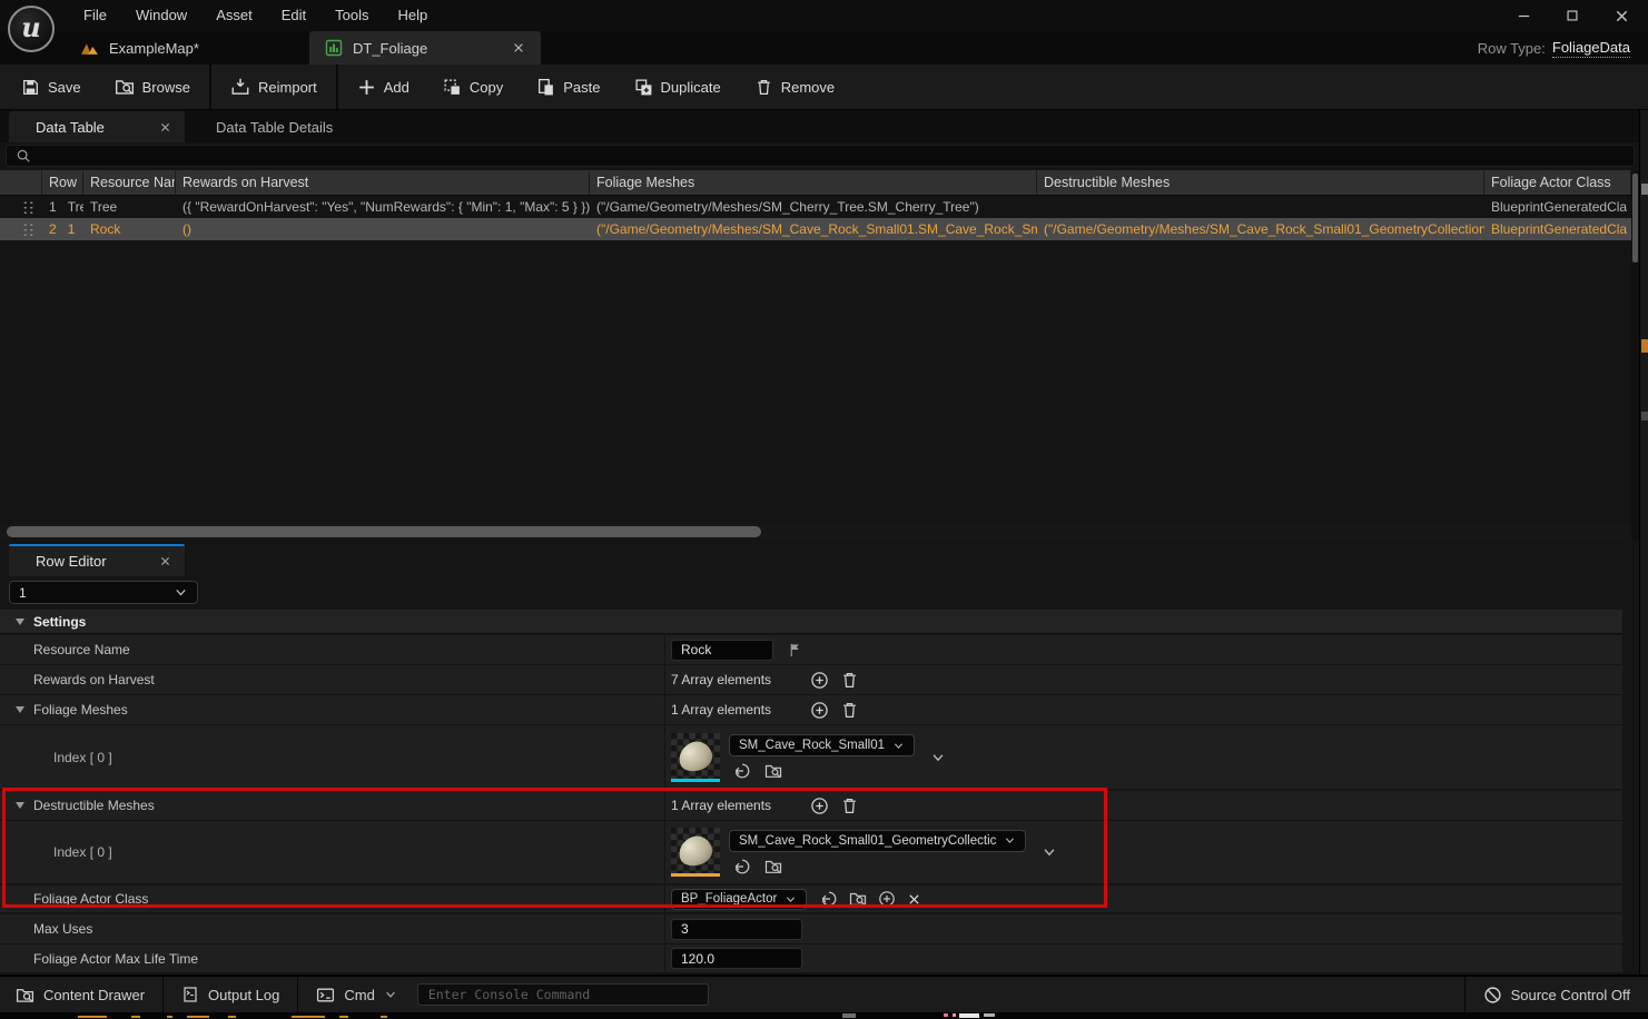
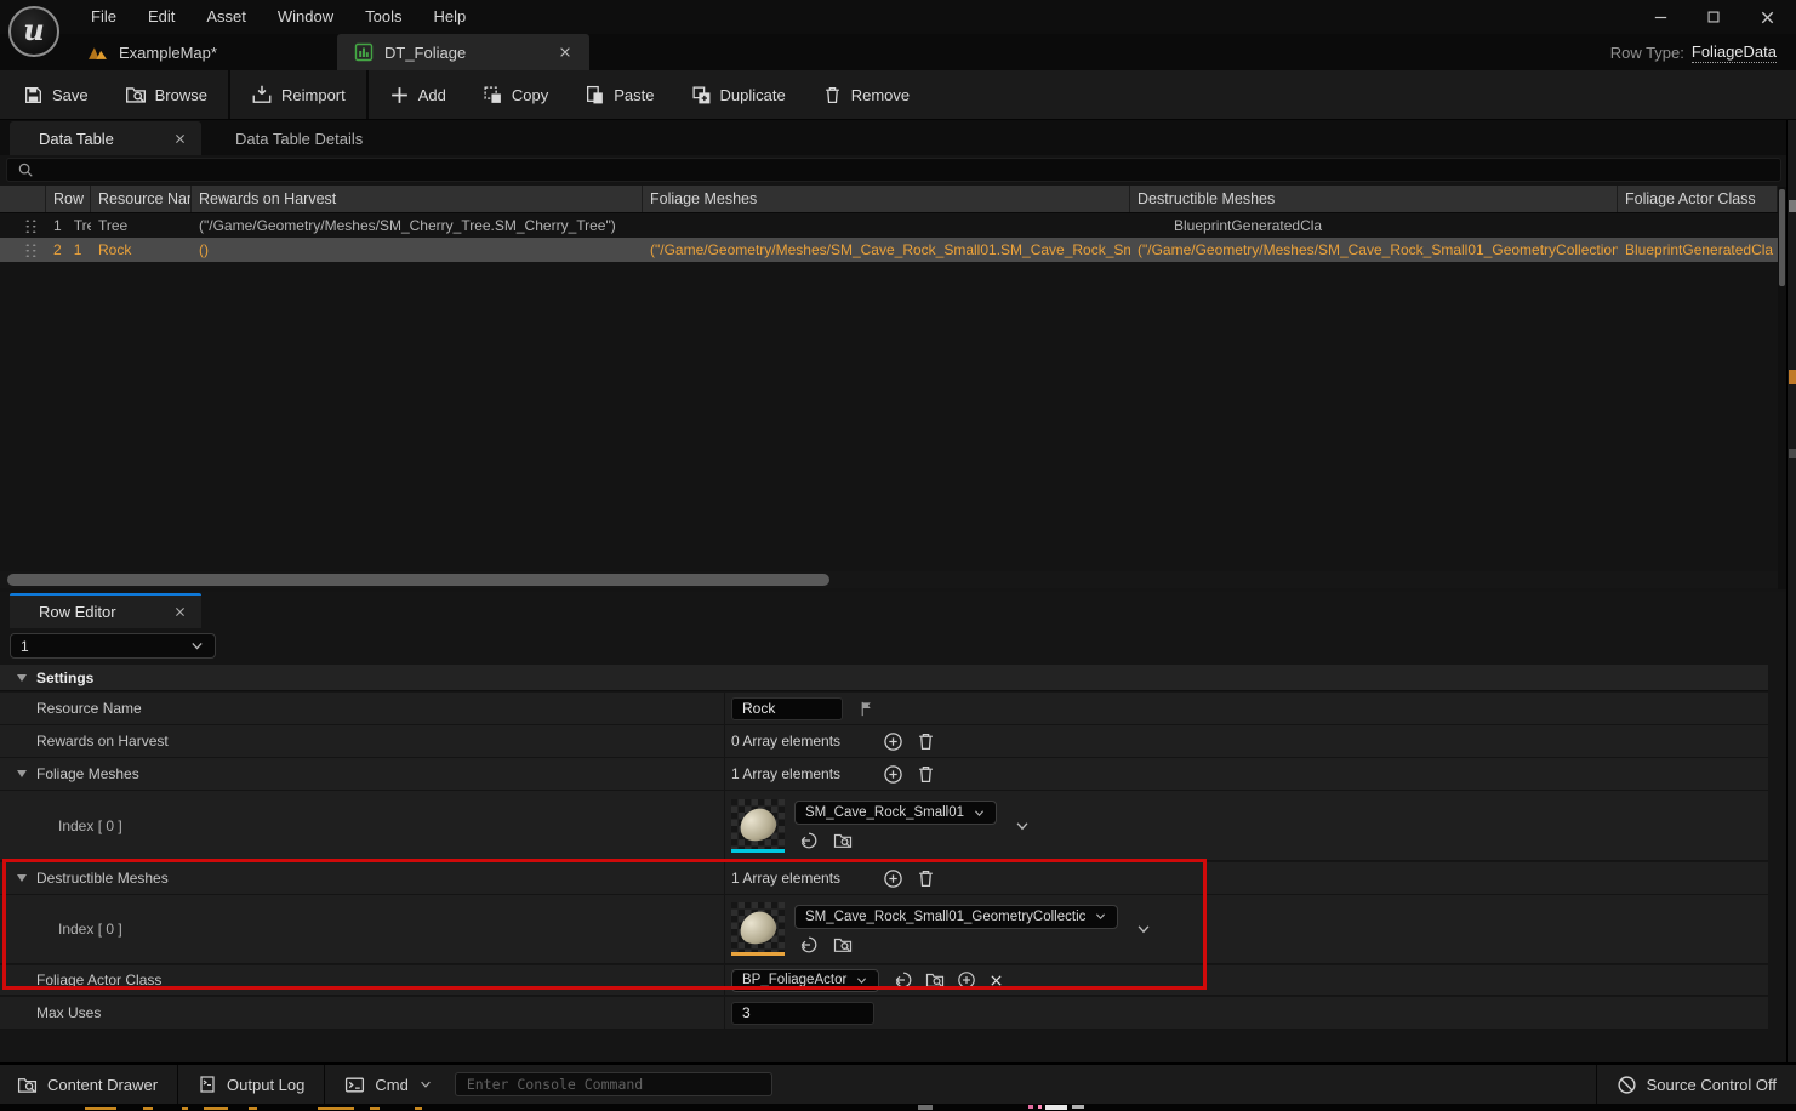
  File
- Window
+ Edit
  Asset
- Edit
+ Window
  Tools
  Help
  u
  ExampleMap*
  DT_Foliage
  Row Type:
  FoliageData
  Save
  Browse
  Reimport
  Add
  Copy
  Paste
  Duplicate
  Remove
  Data Table
  Data Table Details
  Row
  Resource Na
  Rewards on Harvest
  Foliage Meshes
  Destructible Meshes
  Foliage Actor Class
  1
  Tre
  Tree
- ({ "RewardOnHarvest": "Yes", "NumRewards": { "Min": 1, "Max": 5 } })
  ("/Game/Geometry/Meshes/SM_Cherry_Tree.SM_Cherry_Tree")
  BlueprintGeneratedCla
  2
  1
  Rock
  ()
  ("/Game/Geometry/Meshes/SM_Cave_Rock_Small01.SM_Cave_Rock_Sm
  ("/Game/Geometry/Meshes/SM_Cave_Rock_Small01_GeometryCollection
  BlueprintGeneratedCla
  Row Editor
  1
  Settings
  Resource Name
  Rock
  Rewards on Harvest
- 7 Array elements
+ 0 Array elements
  Foliage Meshes
  1 Array elements
  Index [ 0 ]
  SM_Cave_Rock_Small01
  Destructible Meshes
  1 Array elements
  Index [ 0 ]
  SM_Cave_Rock_Small01_GeometryCollectic
  Foliage Actor Class
  BP_FoliageActor
  Max Uses
  3
- Foliage Actor Max Life Time
- 120.0
  Content Drawer
  Output Log
  Cmd
  Enter Console Command
  Source Control Off
